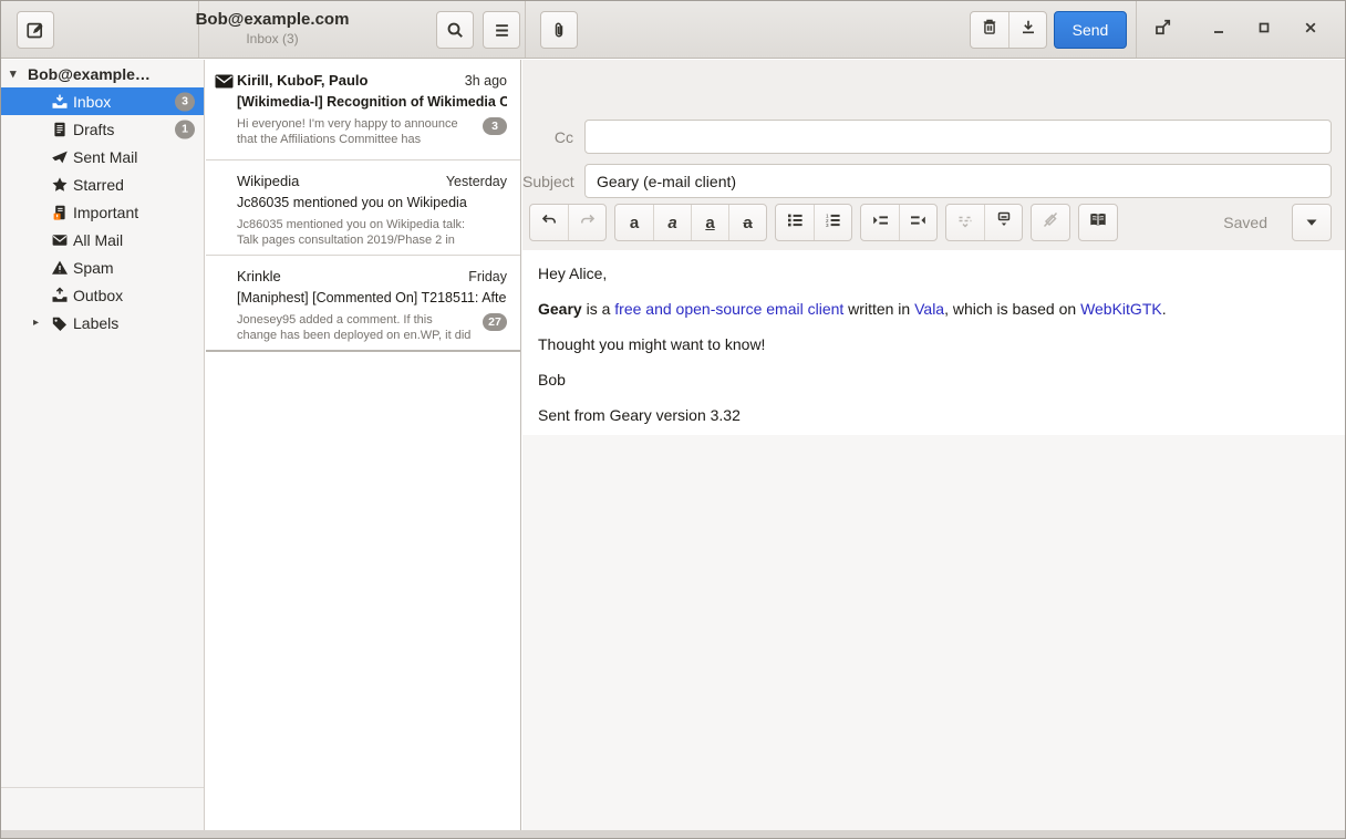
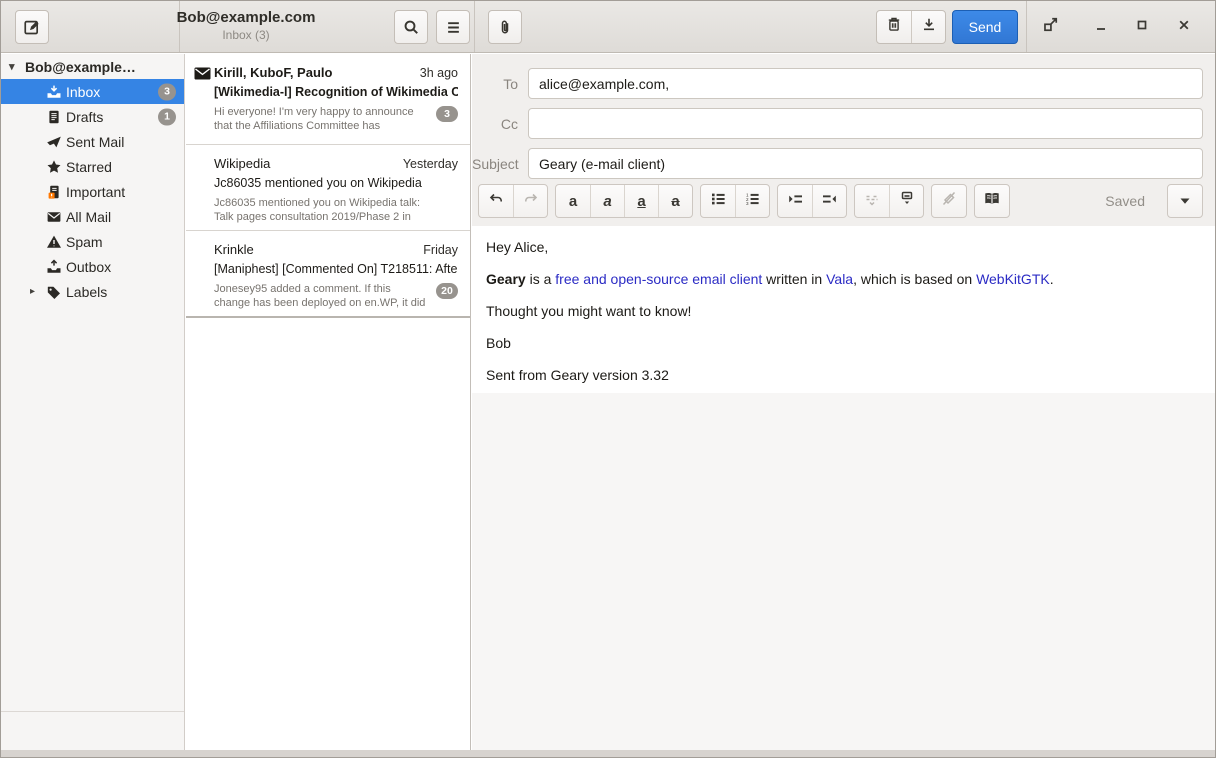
  Bob@example.com
  Inbox (3)
  Send
  ▾
  Bob@example…
  Inbox
  3
  Drafts
  1
  Sent Mail
  Starred
  Important
  All Mail
  Spam
  Outbox
  ▸
  Labels
  Kirill, KuboF, Paulo
  3h ago
  [Wikimedia-l] Recognition of Wikimedia C
  Hi everyone! I'm very happy to announce that the Affiliations Committee has
  3
  Wikipedia
  Yesterday
  Jc86035 mentioned you on Wikipedia
  Jc86035 mentioned you on Wikipedia talk: Talk pages consultation 2019/Phase 2 in
  Krinkle
  Friday
  [Maniphest] [Commented On] T218511: Afte
  Jonesey95 added a comment. If this change has been deployed on en.WP, it did
- 27
+ 20
+ To
+ alice@example.com,
  Cc
  Subject
  Geary (e-mail client)
  a
  a
  a
  a
  Saved
  Hey Alice,
  Geary is a free and open-source email client written in Vala, which is based on WebKitGTK.
  Thought you might want to know!
  Bob
  Sent from Geary version 3.32
